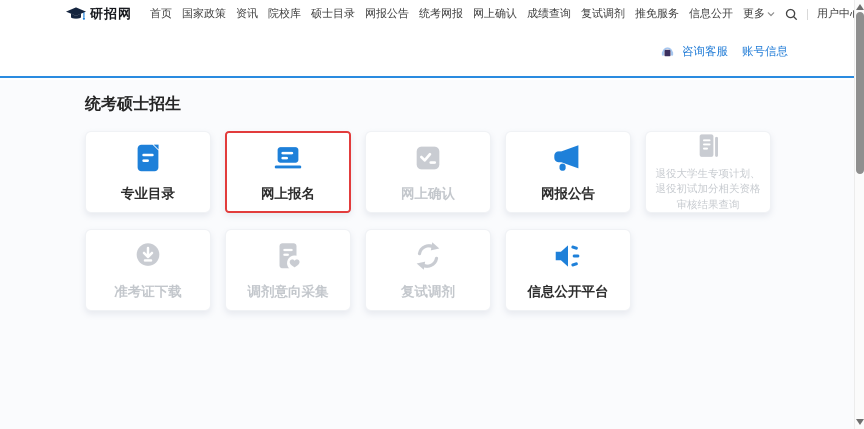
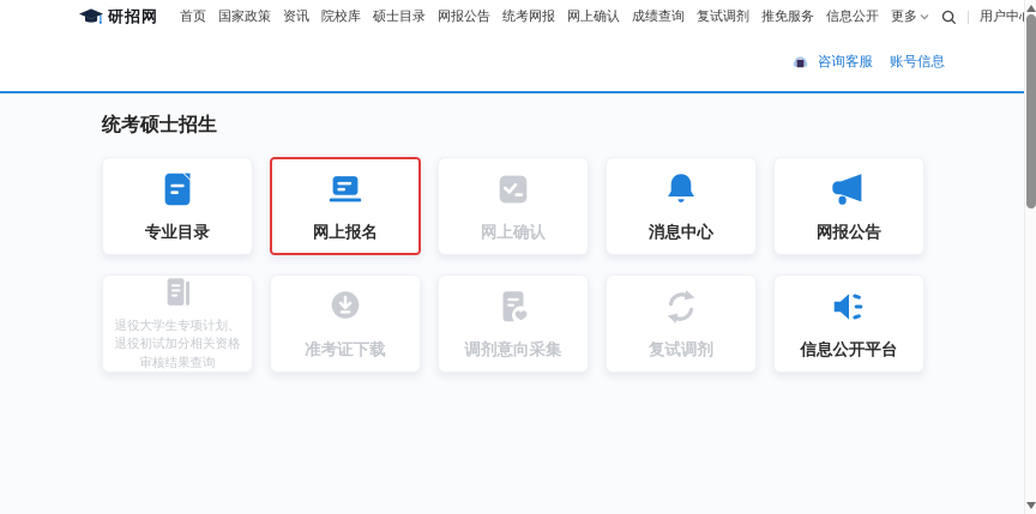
  研招网
  首页
  国家政策
  资讯
  院校库
  硕士目录
  网报公告
  统考网报
  网上确认
  成绩查询
  复试调剂
  推免服务
  信息公开
  更多
  用户中
  咨询客服
  账号信息
  统考硕士招生
  专业目录
  网上报名
  网上确认
+ 消息中心
  网报公告
  退役大学生专项计划、退役初试加分相关资格审核结果查询
  准考证下载
  调剂意向采集
  复试调剂
  信息公开平台
